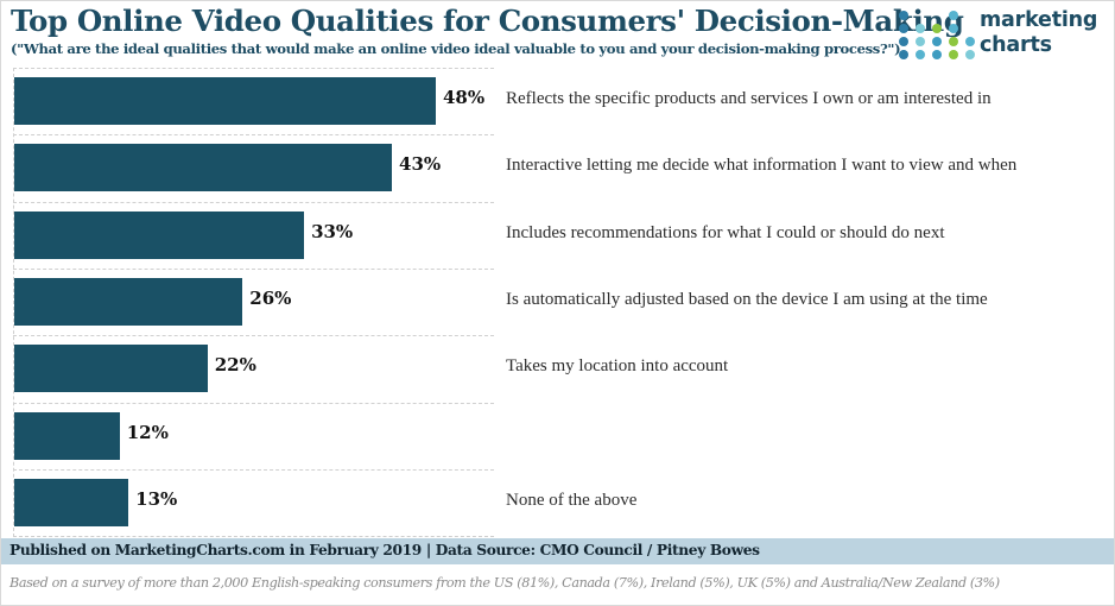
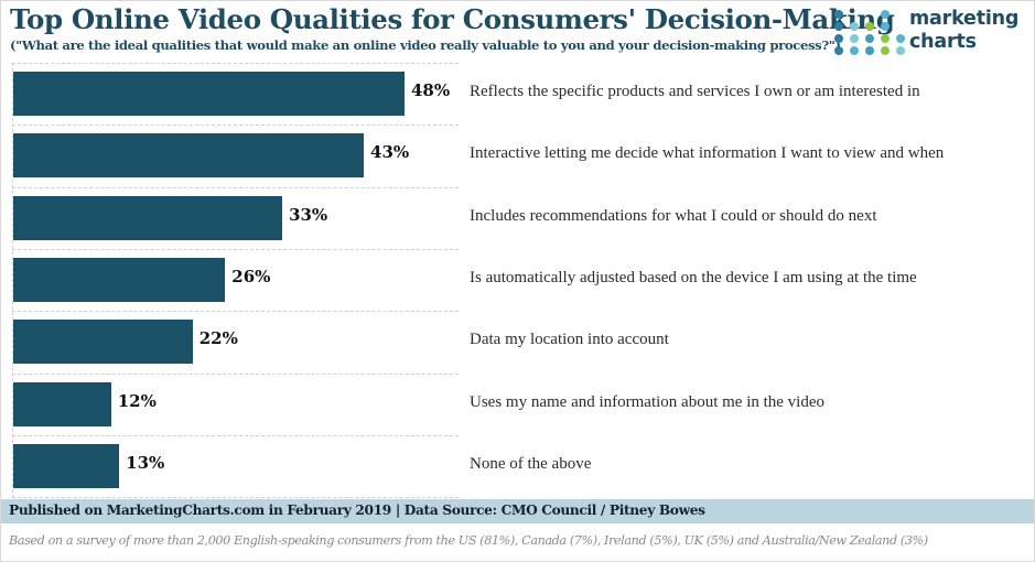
  Top Online Video Qualities for Consumers' Decision-Making
- ("What are the ideal qualities that would make an online video ideal valuable to you and your decision-making process?")
+ ("What are the ideal qualities that would make an online video really valuable to you and your decision-making process?")
  marketing
  charts
  48%
  Reflects the specific products and services I own or am interested in
  43%
  Interactive letting me decide what information I want to view and when
  33%
  Includes recommendations for what I could or should do next
  26%
  Is automatically adjusted based on the device I am using at the time
  22%
- Takes my location into account
+ Data my location into account
  12%
+ Uses my name and information about me in the video
  13%
  None of the above
  Published on MarketingCharts.com in February 2019 | Data Source: CMO Council / Pitney Bowes
  Based on a survey of more than 2,000 English-speaking consumers from the US (81%), Canada (7%), Ireland (5%), UK (5%) and Australia/New Zealand (3%)
